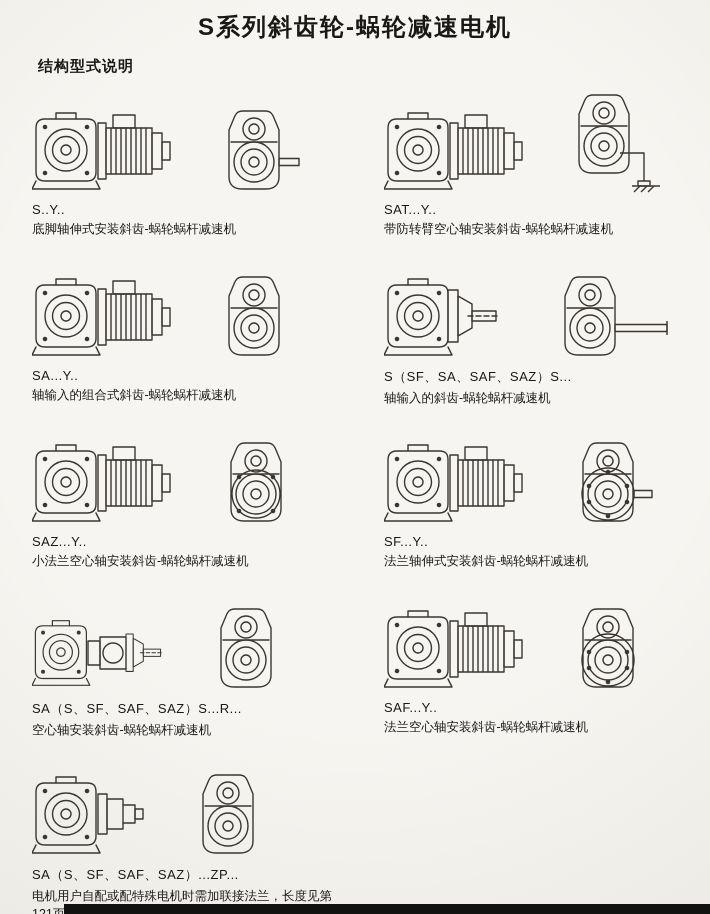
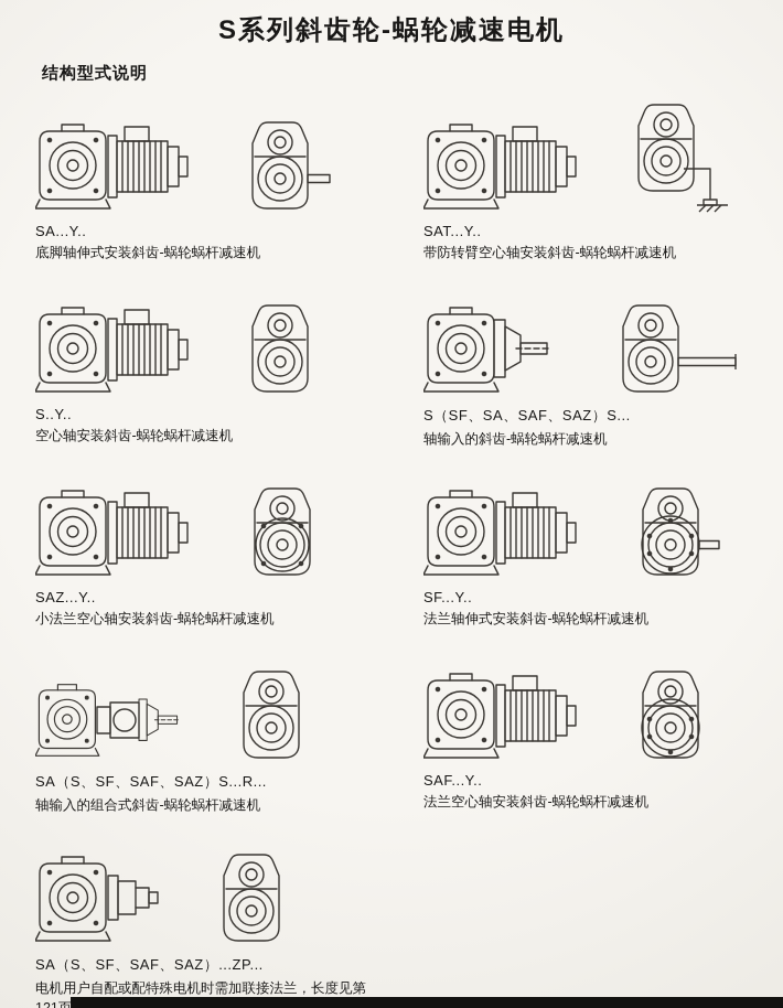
  S系列斜齿轮-蜗轮减速电机
  结构型式说明
- S..Y..
+ SA...Y..
  底脚轴伸式安装斜齿-蜗轮蜗杆减速机
  SAT...Y..
  带防转臂空心轴安装斜齿-蜗轮蜗杆减速机
- SA...Y..
+ S..Y..
- 轴输入的组合式斜齿-蜗轮蜗杆减速机
+ 空心轴安装斜齿-蜗轮蜗杆减速机
  S（SF、SA、SAF、SAZ）S...
  轴输入的斜齿-蜗轮蜗杆减速机
  SAZ...Y..
  小法兰空心轴安装斜齿-蜗轮蜗杆减速机
  SF...Y..
  法兰轴伸式安装斜齿-蜗轮蜗杆减速机
  SA（S、SF、SAF、SAZ）S...R...
- 空心轴安装斜齿-蜗轮蜗杆减速机
+ 轴输入的组合式斜齿-蜗轮蜗杆减速机
  SAF...Y..
  法兰空心轴安装斜齿-蜗轮蜗杆减速机
  SA（S、SF、SAF、SAZ）...ZP...
  电机用户自配或配特殊电机时需加联接法兰，长度见第
